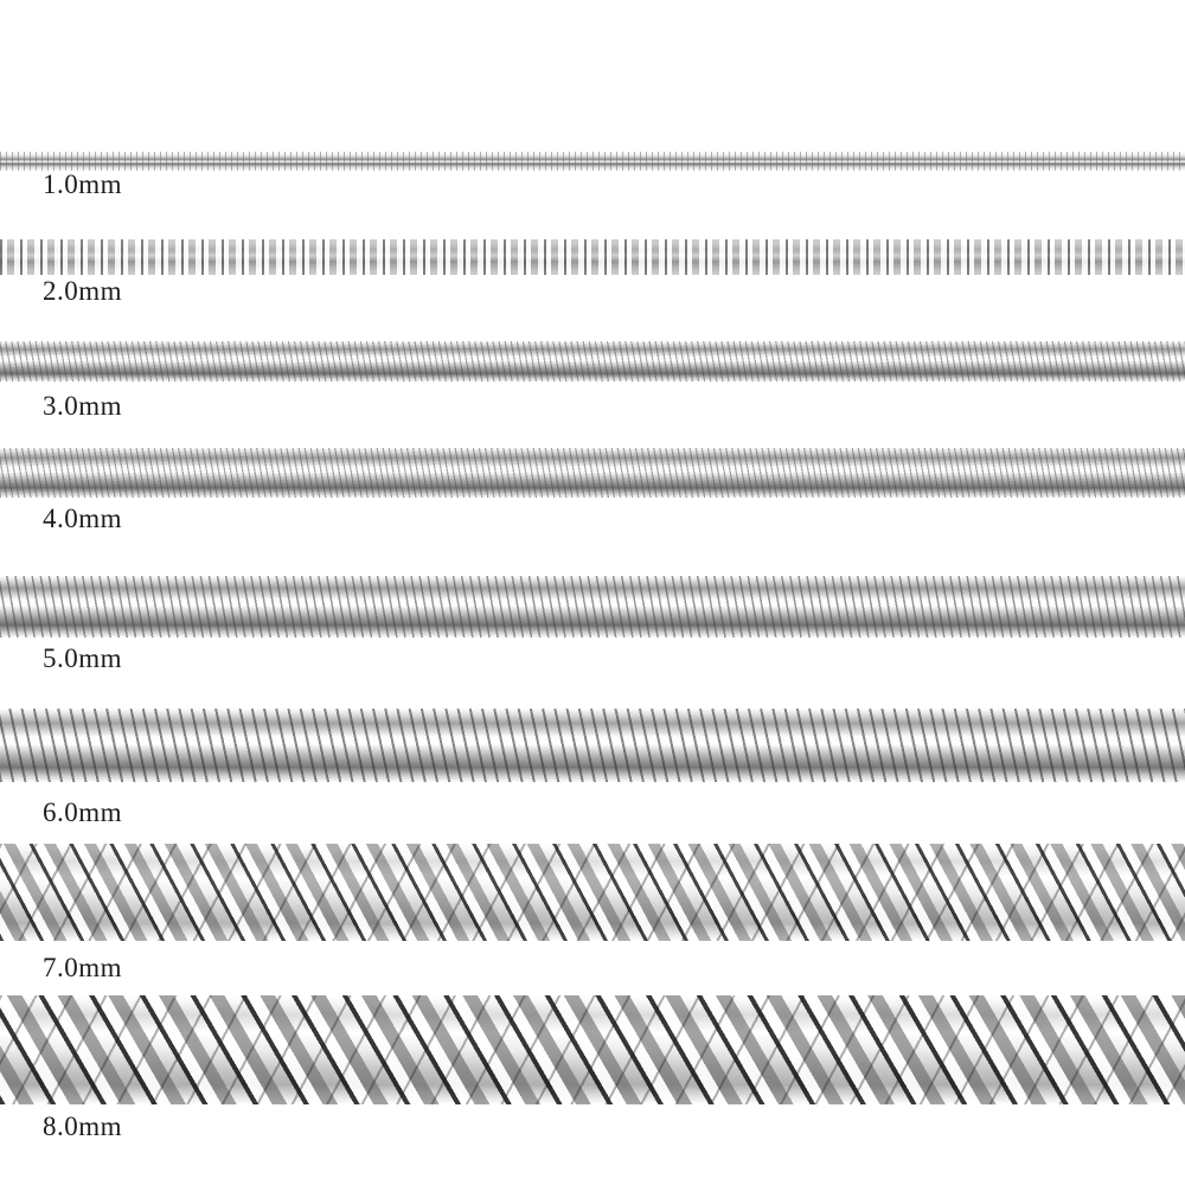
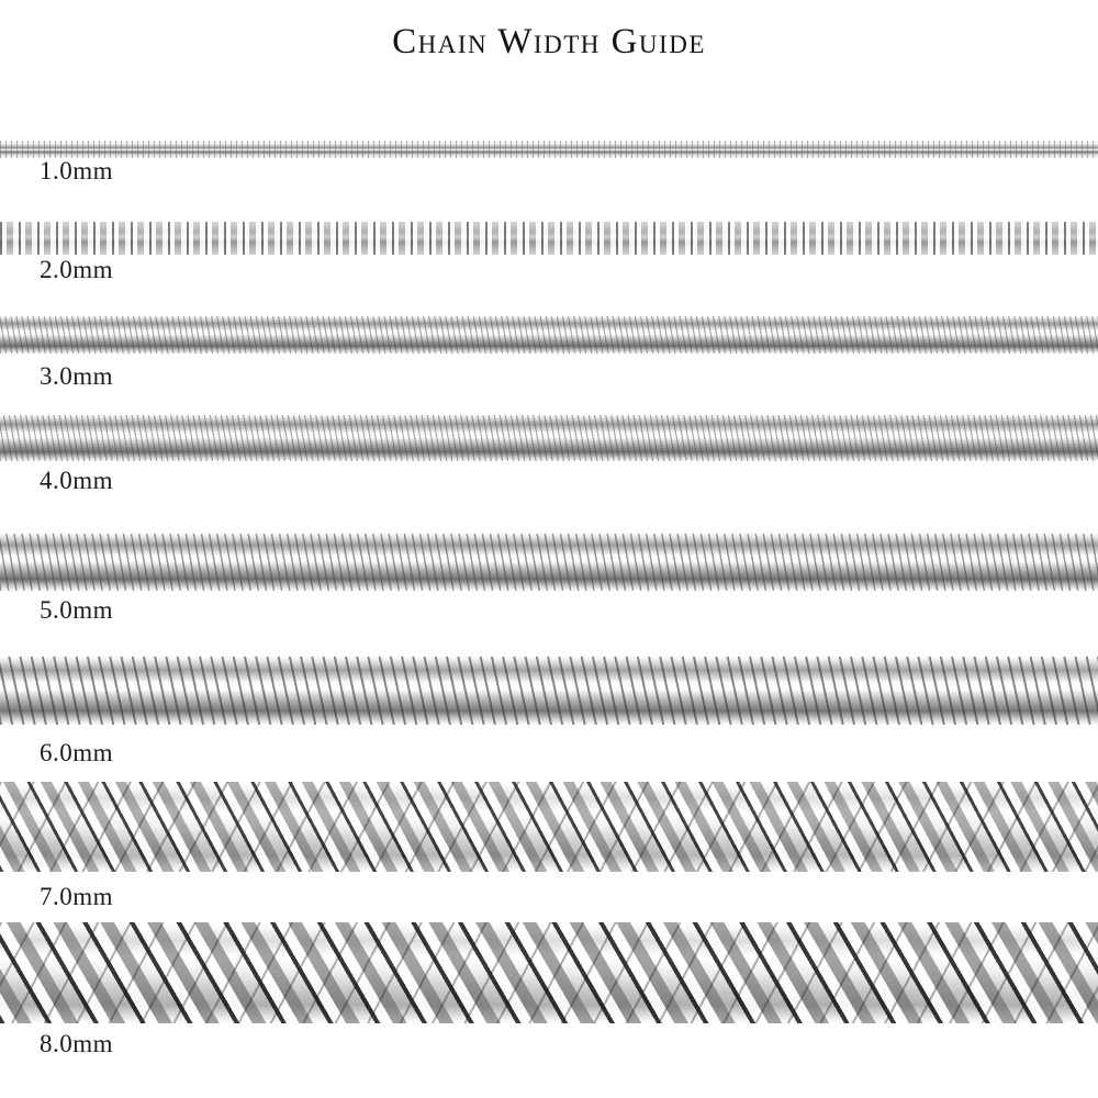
+ Chain Width Guide
  1.0mm
  2.0mm
  3.0mm
  4.0mm
  5.0mm
  6.0mm
  7.0mm
  8.0mm
